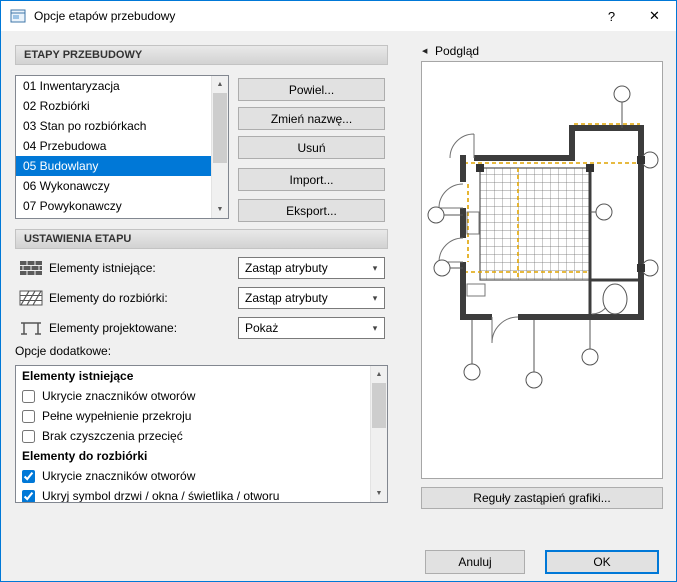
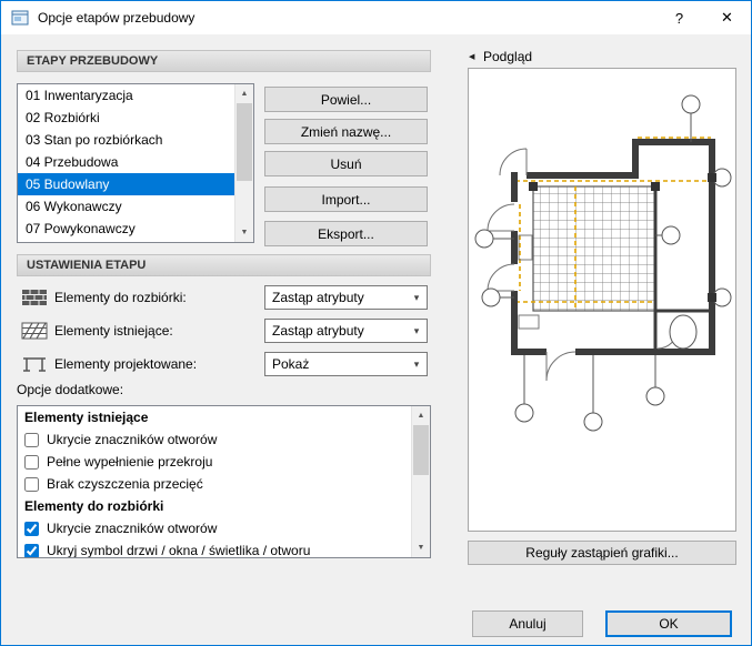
  Opcje etapów przebudowy
  ?
  ✕
  ETAPY PRZEBUDOWY
  01 Inwentaryzacja
  02 Rozbiórki
  03 Stan po rozbiórkach
  04 Przebudowa
  05 Budowlany
  06 Wykonawczy
  07 Powykonawczy
  Powiel...
  Zmień nazwę...
  Usuń
  Import...
  Eksport...
  USTAWIENIA ETAPU
- Elementy istniejące:
+ Elementy do rozbiórki:
  Zastąp atrybuty
  ▾
- Elementy do rozbiórki:
+ Elementy istniejące:
  Zastąp atrybuty
  ▾
  Elementy projektowane:
  Pokaż
  ▾
  Opcje dodatkowe:
  Elementy istniejące
  Ukrycie znaczników otworów
  Pełne wypełnienie przekroju
  Brak czyszczenia przecięć
  Elementy do rozbiórki
  Ukrycie znaczników otworów
  Ukryj symbol drzwi / okna / świetlika / otworu
  Podgląd
  Reguły zastąpień grafiki...
  Anuluj
  OK
